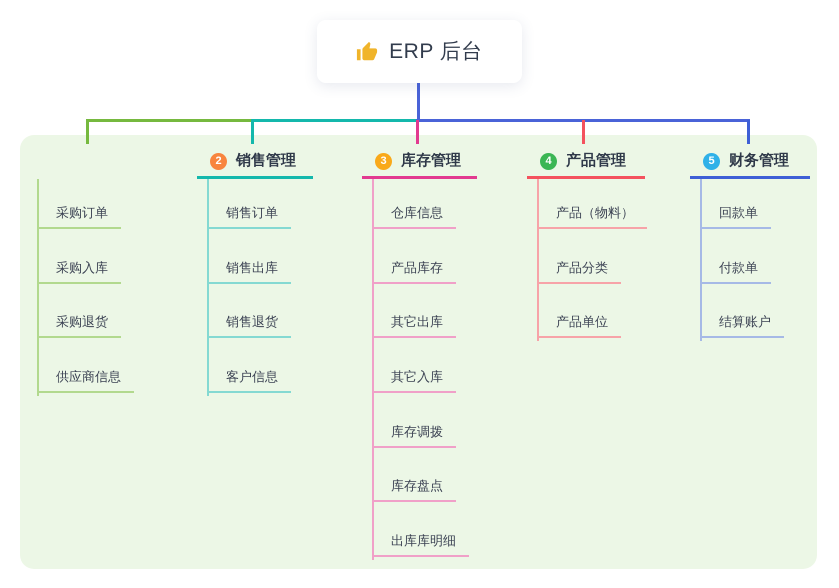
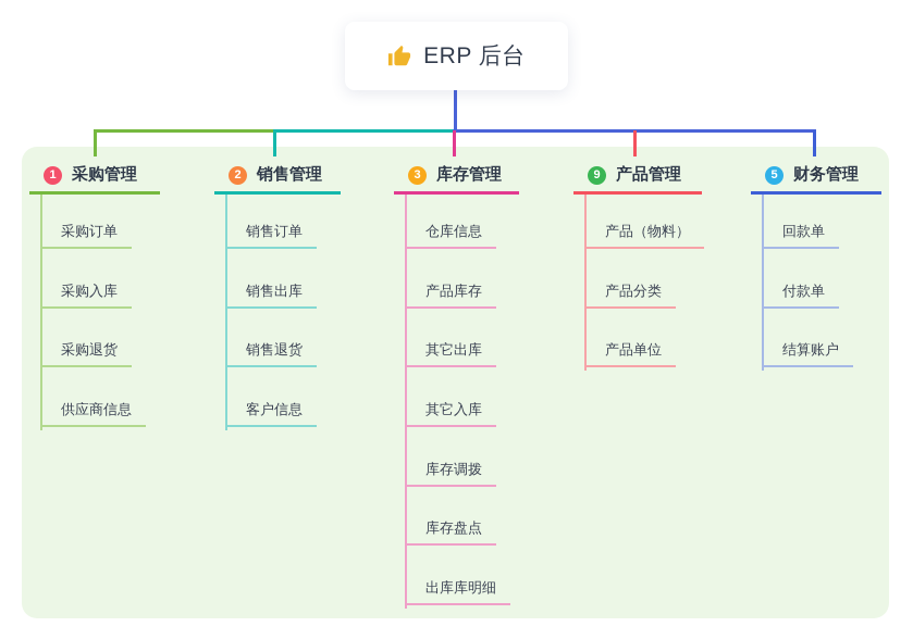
  ERP 后台
+ 1
+ 采购管理
  采购订单
  采购入库
  采购退货
  供应商信息
  2
  销售管理
  销售订单
  销售出库
  销售退货
  客户信息
  3
  库存管理
  仓库信息
  产品库存
  其它出库
  其它入库
  库存调拨
  库存盘点
  出库库明细
- 4
+ 9
  产品管理
  产品（物料）
  产品分类
  产品单位
  5
  财务管理
  回款单
  付款单
  结算账户
